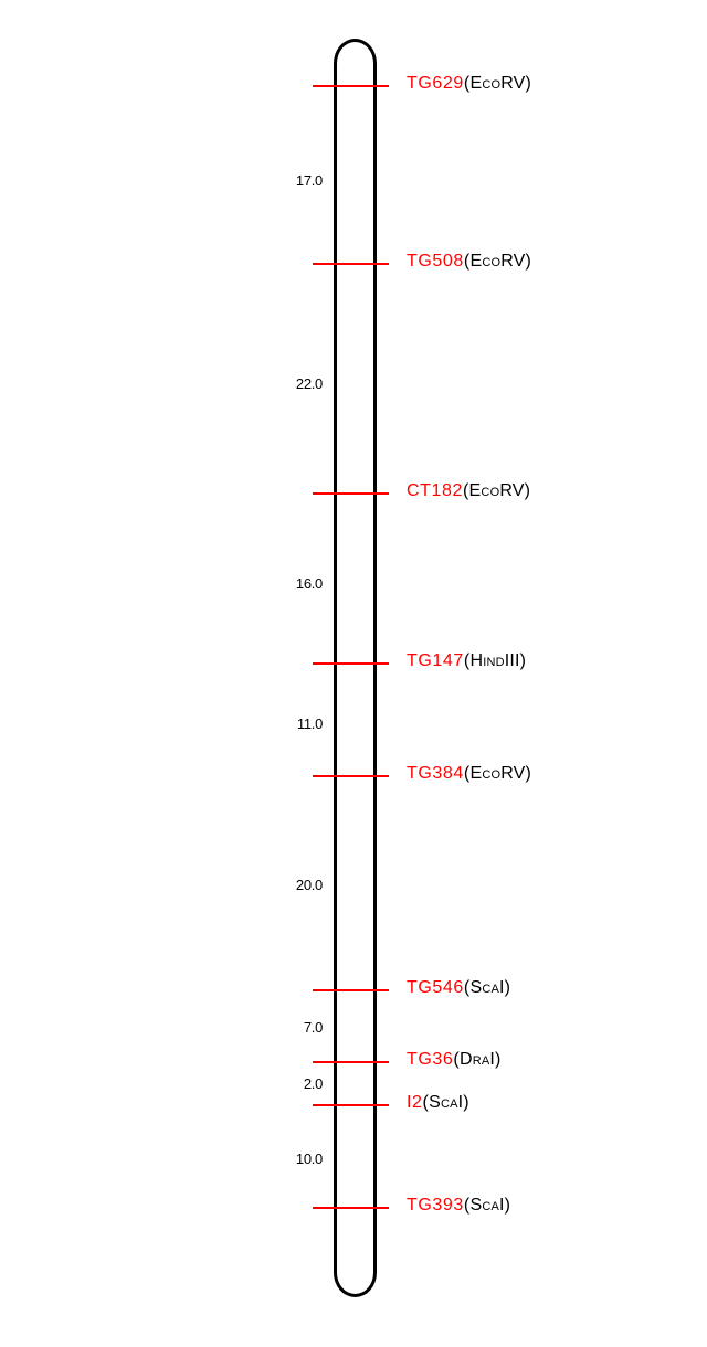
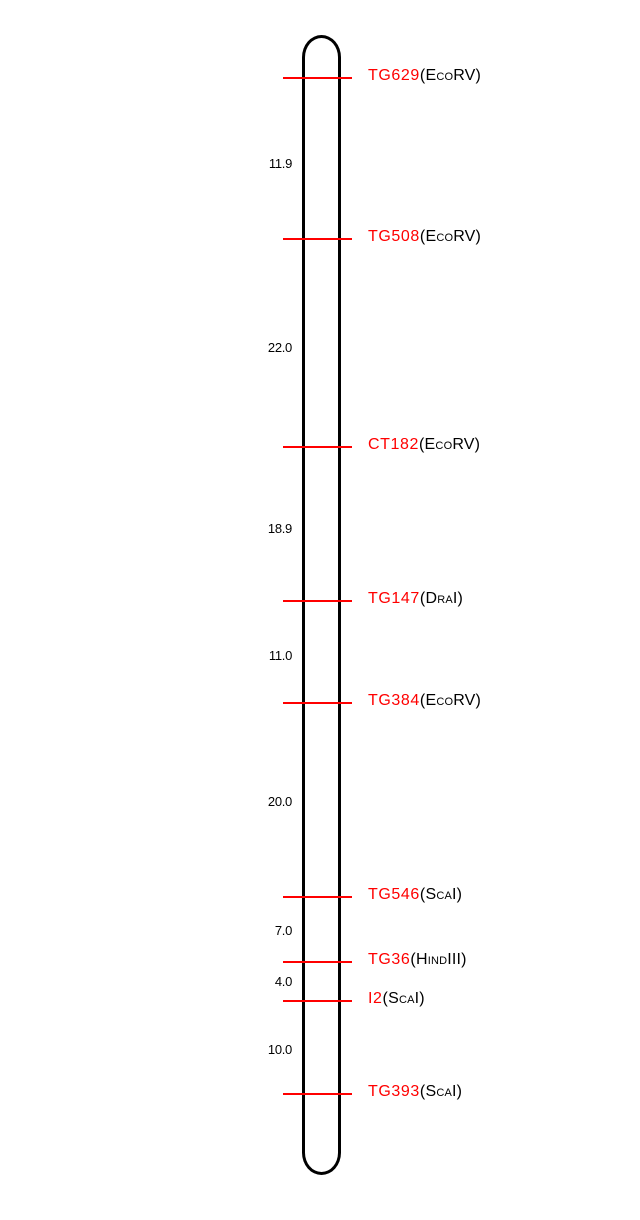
  TG629(EcoRV)
  TG508(EcoRV)
  CT182(EcoRV)
- TG147(HindIII)
+ TG147(DraI)
  TG384(EcoRV)
  TG546(ScaI)
- TG36(DraI)
+ TG36(HindIII)
  I2(ScaI)
  TG393(ScaI)
- 17.0
+ 11.9
  22.0
- 16.0
+ 18.9
  11.0
  20.0
  7.0
- 2.0
+ 4.0
  10.0
